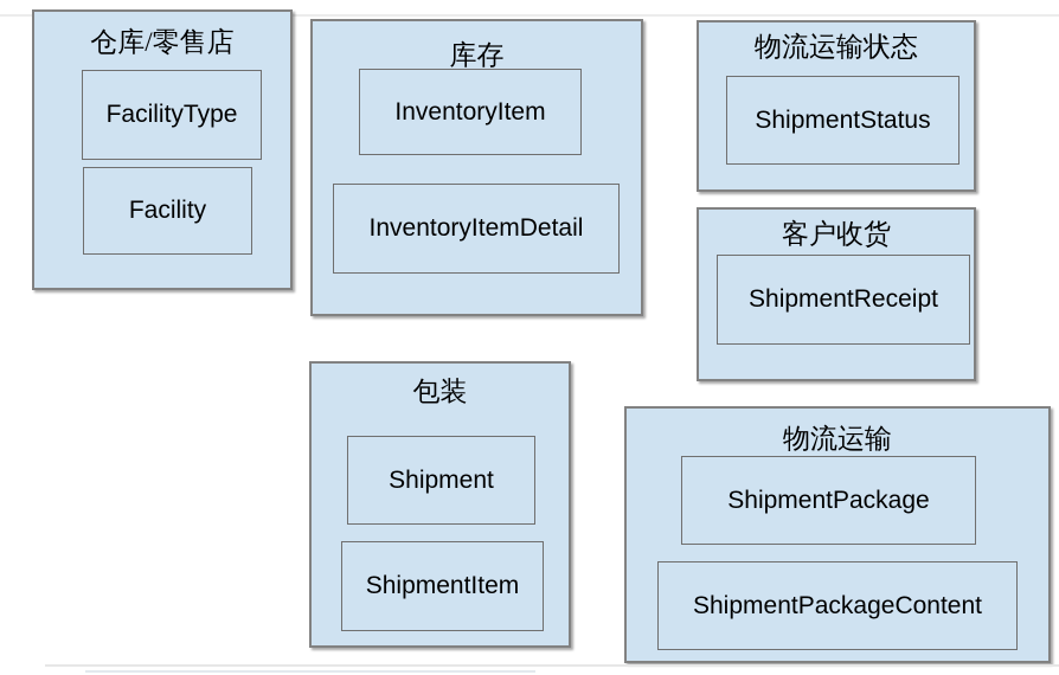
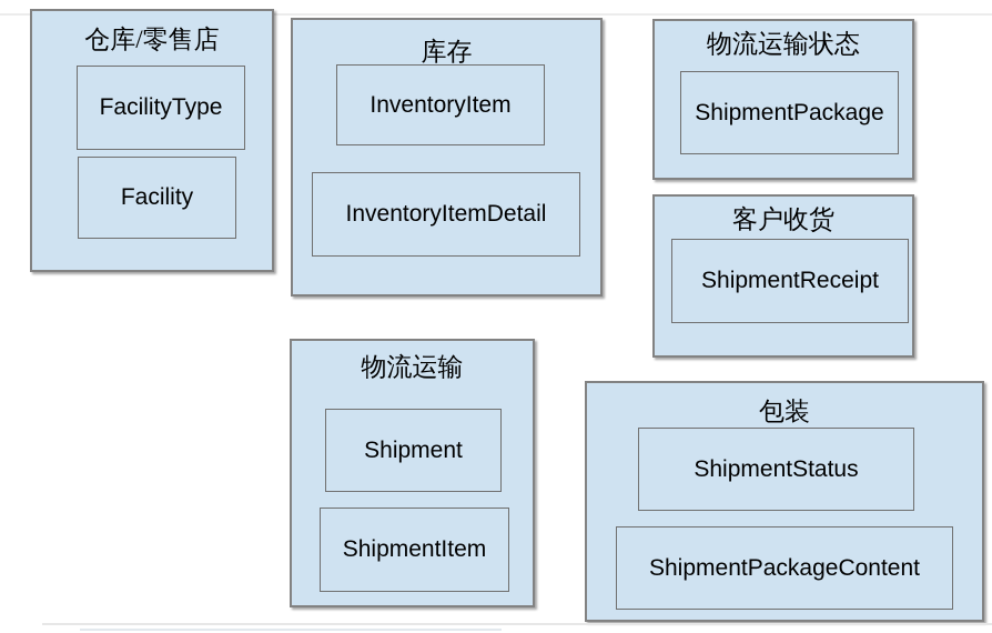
  仓库/零售店
  FacilityType
  Facility
  库存
  InventoryItem
  InventoryItemDetail
  物流运输状态
- ShipmentStatus
+ ShipmentPackage
  客户收货
  ShipmentReceipt
- 包装
+ 物流运输
  Shipment
  ShipmentItem
- 物流运输
+ 包装
- ShipmentPackage
+ ShipmentStatus
  ShipmentPackageContent
